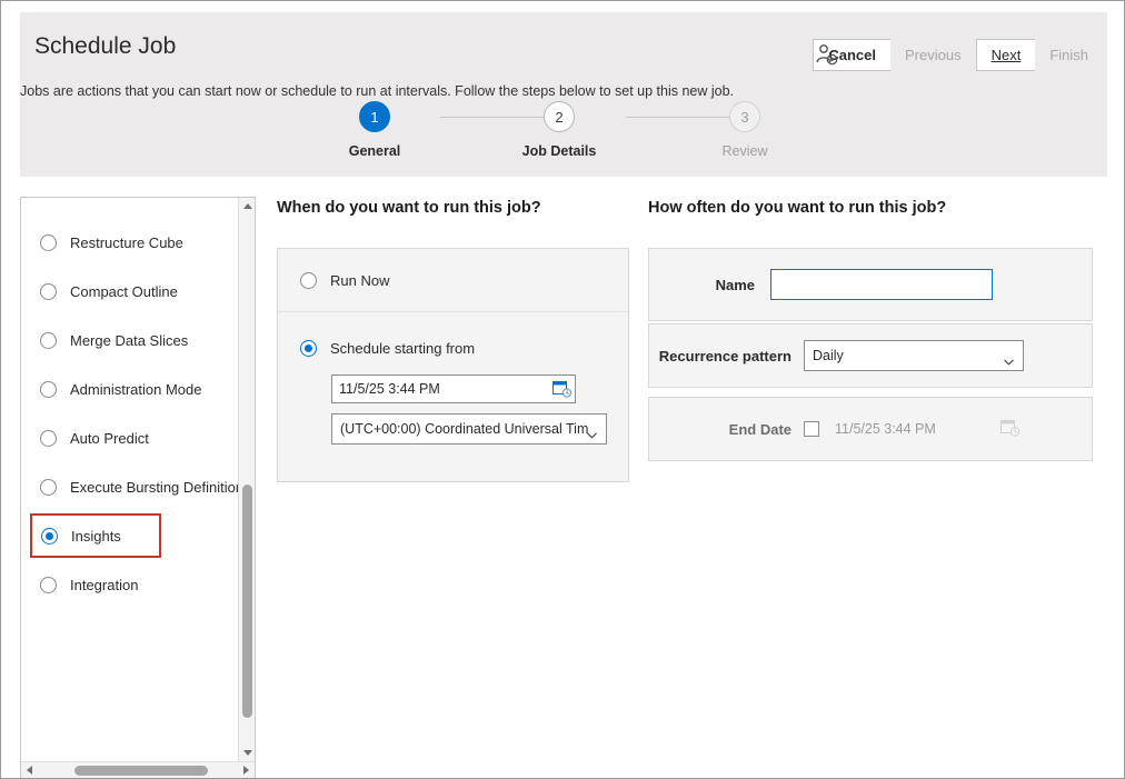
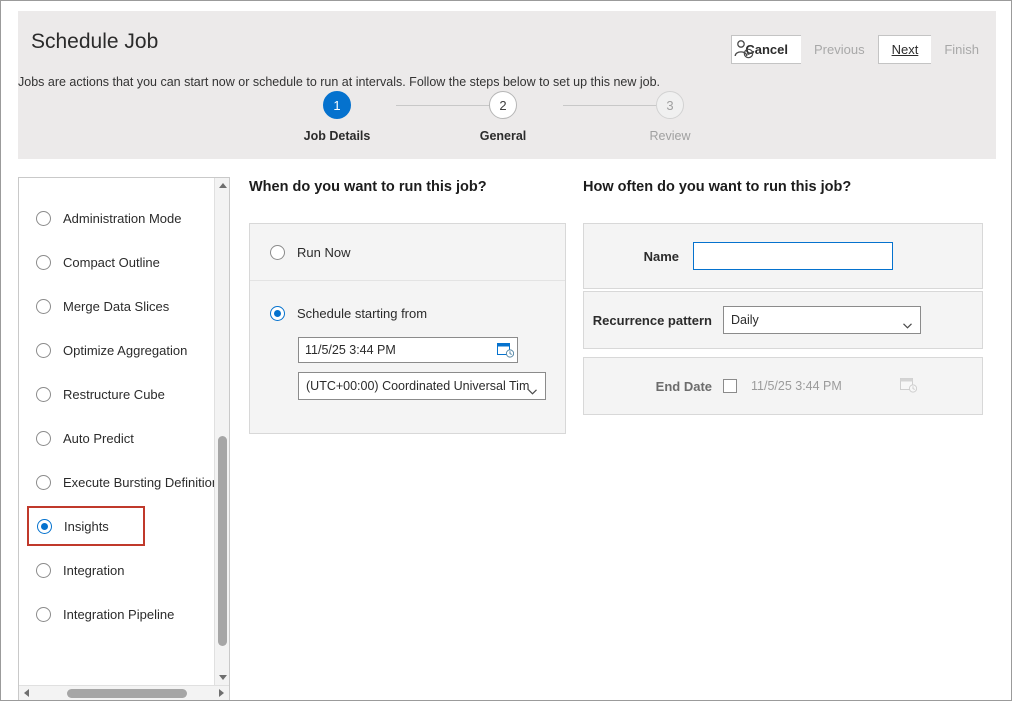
  Schedule Job
  ancel
  Previous
  Next
  Finish
  Jobs are actions that you can start now or schedule to run at intervals. Follow the steps below to set up this new job.
  1
- General
+ Job Details
  2
- Job Details
+ General
  3
  Review
- Restructure Cube
+ Administration Mode
  Compact Outline
  Merge Data Slices
+ Optimize Aggregation
- Administration Mode
+ Restructure Cube
  Auto Predict
  Execute Bursting Definitio
  Insights
  Integration
+ Integration Pipeline
  When do you want to run this job?
  Run Now
  Schedule starting from
  11/5/25 3:44 PM
  (UTC+00:00) Coordinated Universal Tim
  How often do you want to run this job?
  Name
  Recurrence pattern
  Daily
  End Date
  11/5/25 3:44 PM
